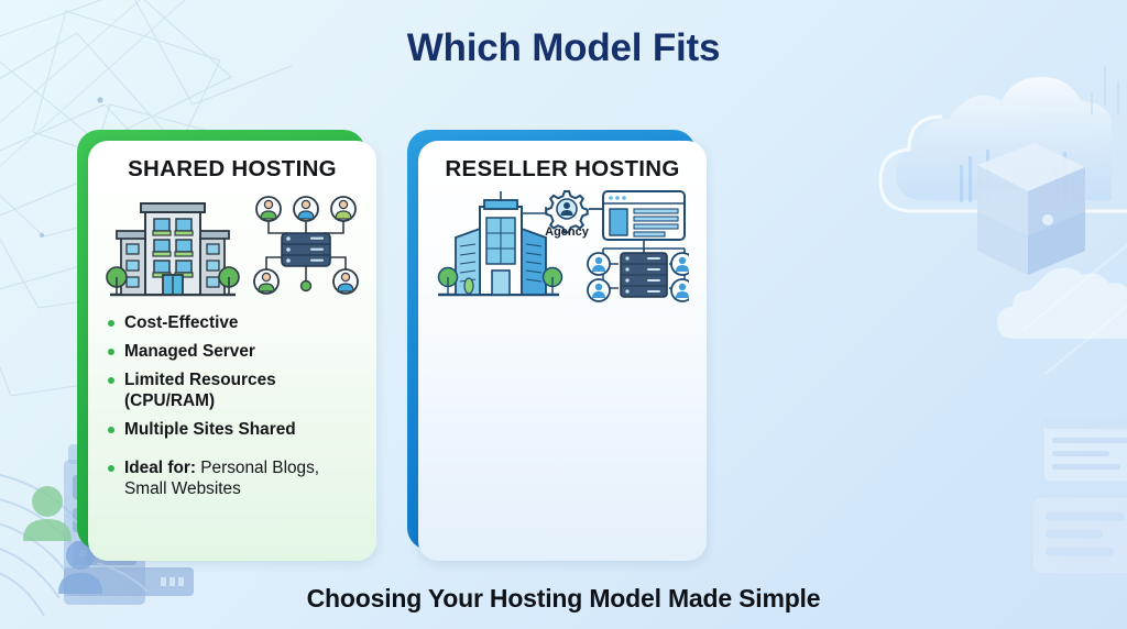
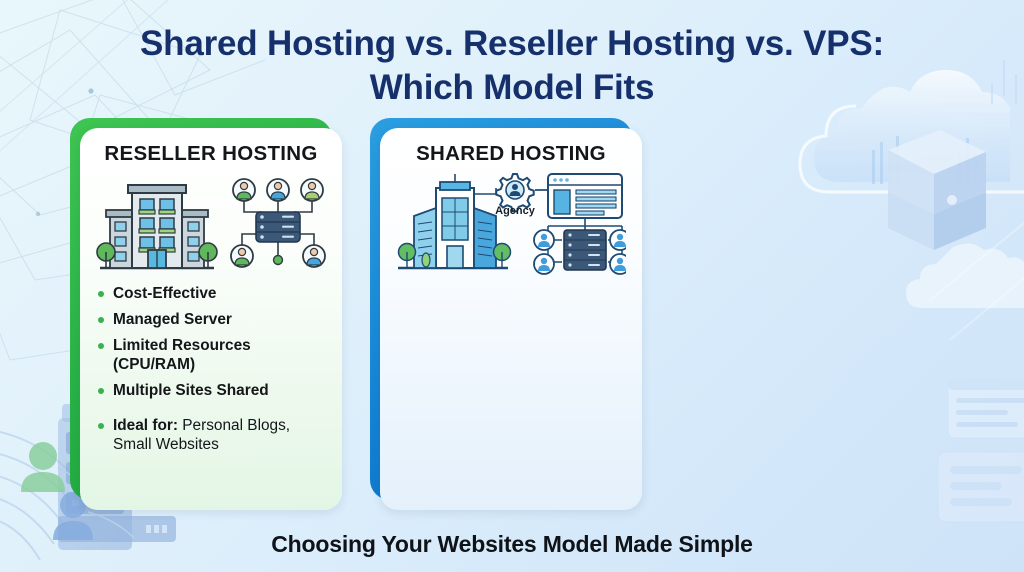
+ Shared Hosting vs. Reseller Hosting vs. VPS:
  Which Model Fits
- SHARED HOSTING
+ RESELLER HOSTING
  Cost-Effective
  Managed Server
  Limited Resources
  (CPU/RAM)
  Multiple Sites Shared
  Ideal for: Personal Blogs, Small Websites
- RESELLER HOSTING
+ SHARED HOSTING
  Agency
- Choosing Your Hosting Model Made Simple
+ Choosing Your Websites Model Made Simple
